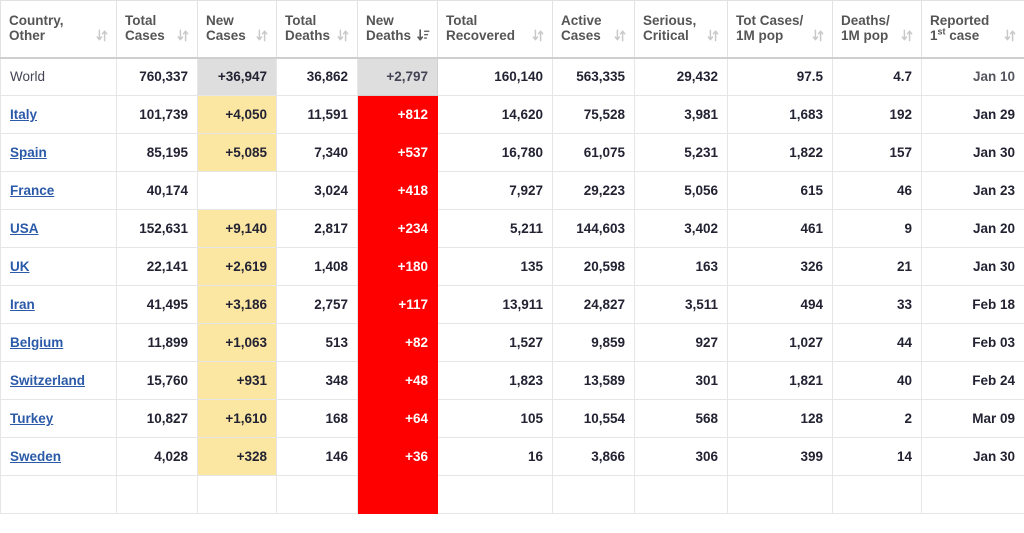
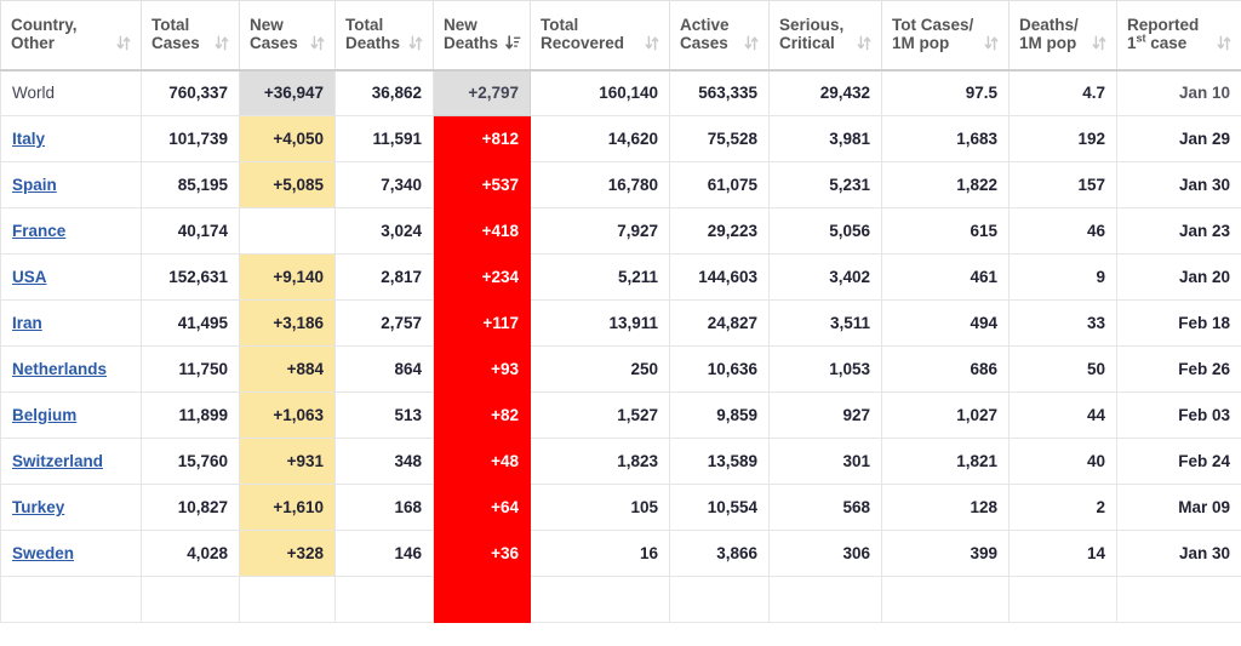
  Country,Other	TotalCases	NewCases	TotalDeaths	NewDeaths	TotalRecovered	ActiveCases	Serious,Critical	Tot Cases/1M pop	Deaths/1M pop	Reported1st case
  World	760,337	+36,947	36,862	+2,797	160,140	563,335	29,432	97.5	4.7	Jan 10
  Italy	101,739	+4,050	11,591	+812	14,620	75,528	3,981	1,683	192	Jan 29
  Spain	85,195	+5,085	7,340	+537	16,780	61,075	5,231	1,822	157	Jan 30
  France	40,174		3,024	+418	7,927	29,223	5,056	615	46	Jan 23
  USA	152,631	+9,140	2,817	+234	5,211	144,603	3,402	461	9	Jan 20
- UK	22,141	+2,619	1,408	+180	135	20,598	163	326	21	Jan 30
  Iran	41,495	+3,186	2,757	+117	13,911	24,827	3,511	494	33	Feb 18
+ Netherlands	11,750	+884	864	+93	250	10,636	1,053	686	50	Feb 26
  Belgium	11,899	+1,063	513	+82	1,527	9,859	927	1,027	44	Feb 03
  Switzerland	15,760	+931	348	+48	1,823	13,589	301	1,821	40	Feb 24
  Turkey	10,827	+1,610	168	+64	105	10,554	568	128	2	Mar 09
  Sweden	4,028	+328	146	+36	16	3,866	306	399	14	Jan 30
